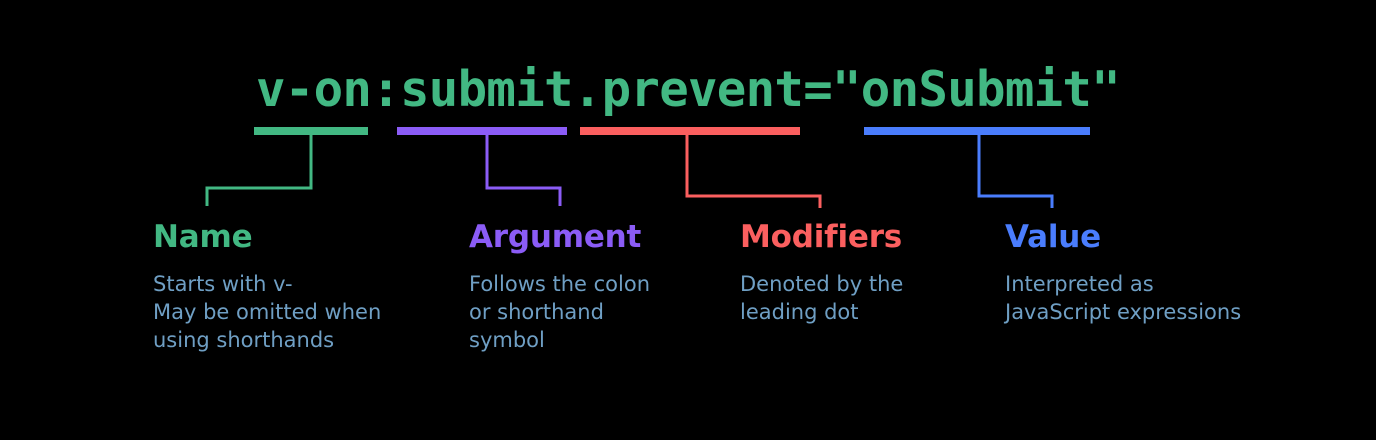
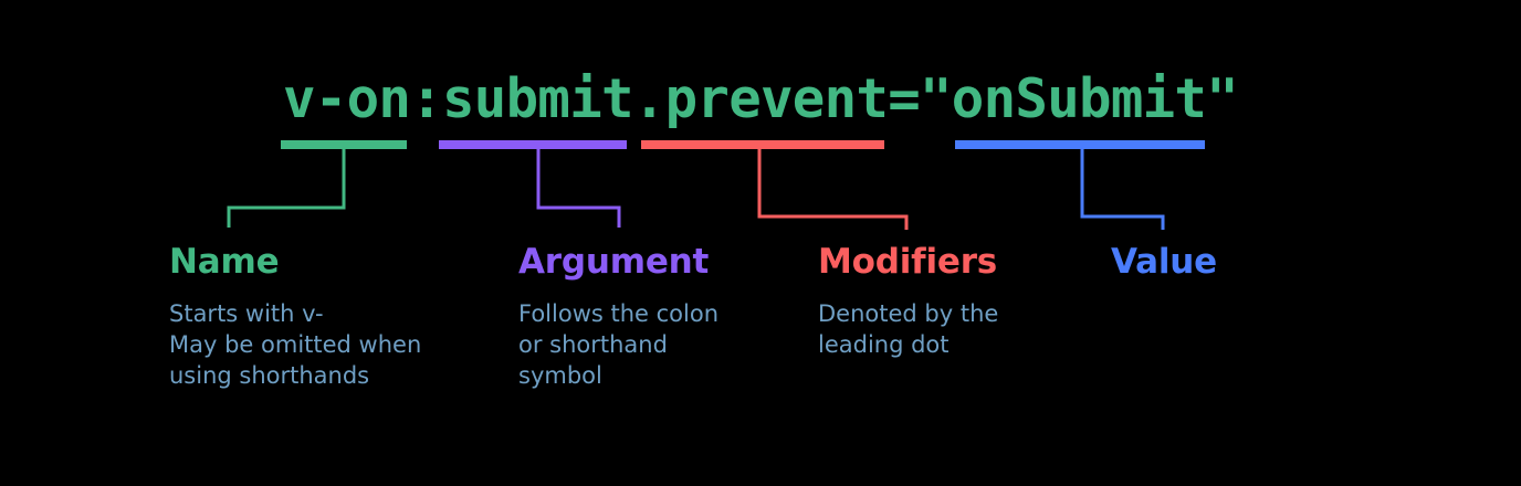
  v-on:submit.prevent="onSubmit"
  Name
  Starts with v-
  May be omitted when
  using shorthands
  Argument
  Follows the colon
  or shorthand
  symbol
  Modifiers
  Denoted by the
  leading dot
  Value
- Interpreted as
- JavaScript expressions
